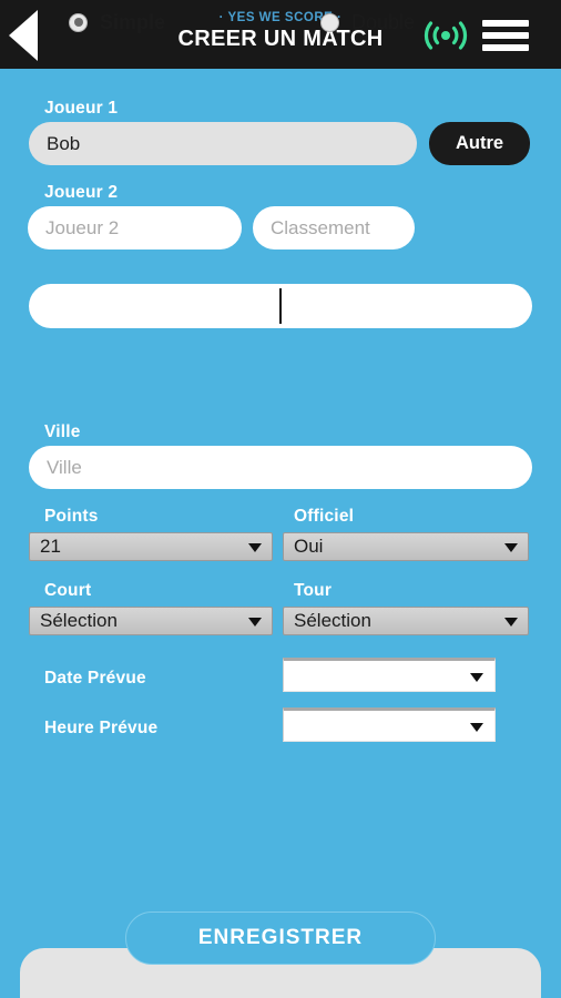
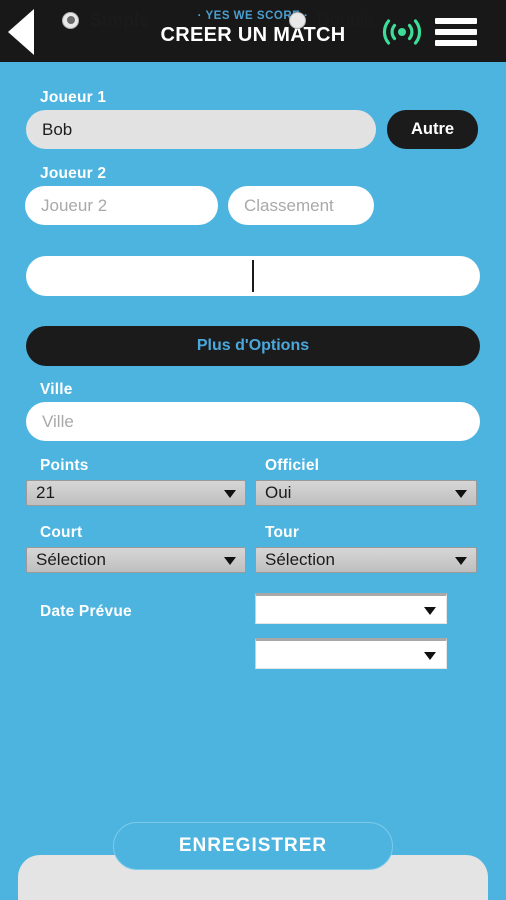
  · YES WE SCOR ·
  CREER UN MATCH
  Joueur 1
  Bob
  Autre
  Joueur 2
  Joueur 2
  Classement
  Double
+ Plus d'Options
  Ville
  Ville
  Points
  21
  Officiel
  Oui
  Court
  Sélection
  Tour
  Sélection
  Date Prévue
- Heure Prévue
  ENREGISTRER
